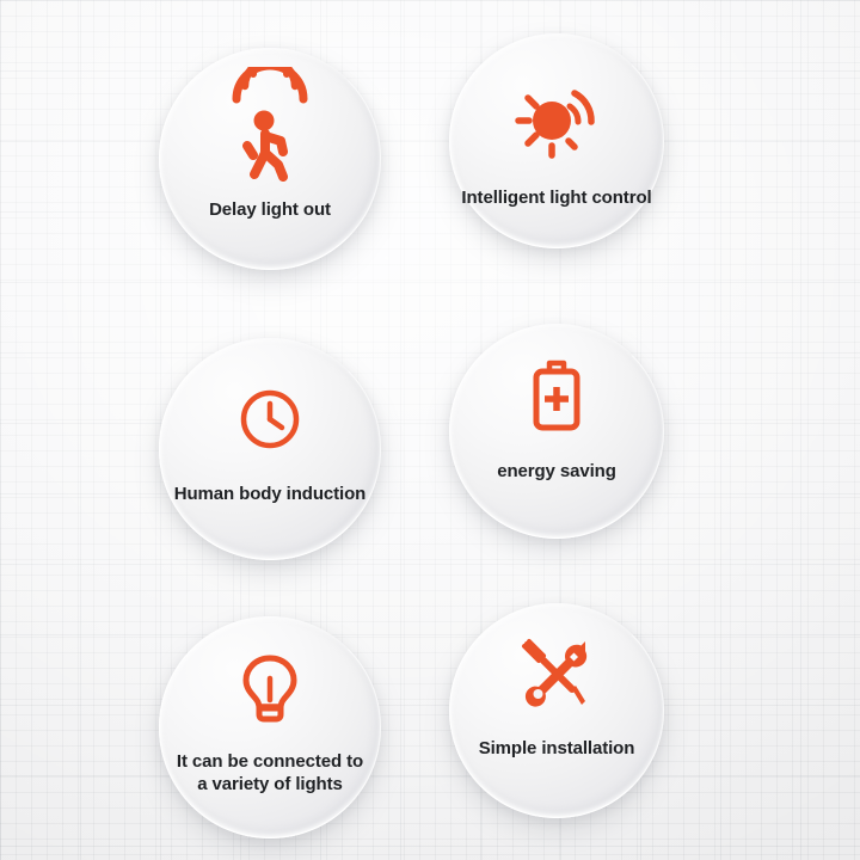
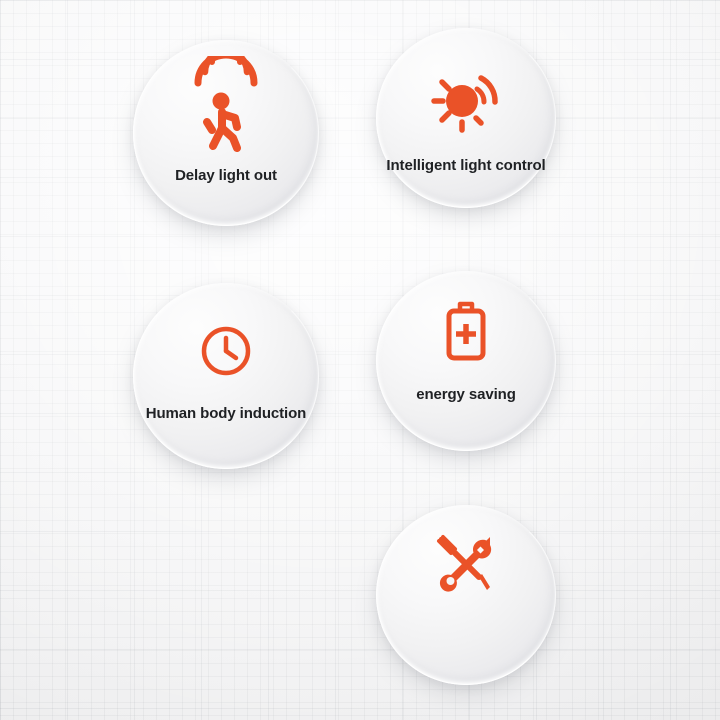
  Delay light out
  Intelligent light control
  Human body induction
  energy saving
- It can be connected to
- a variety of lights
- Simple installation
